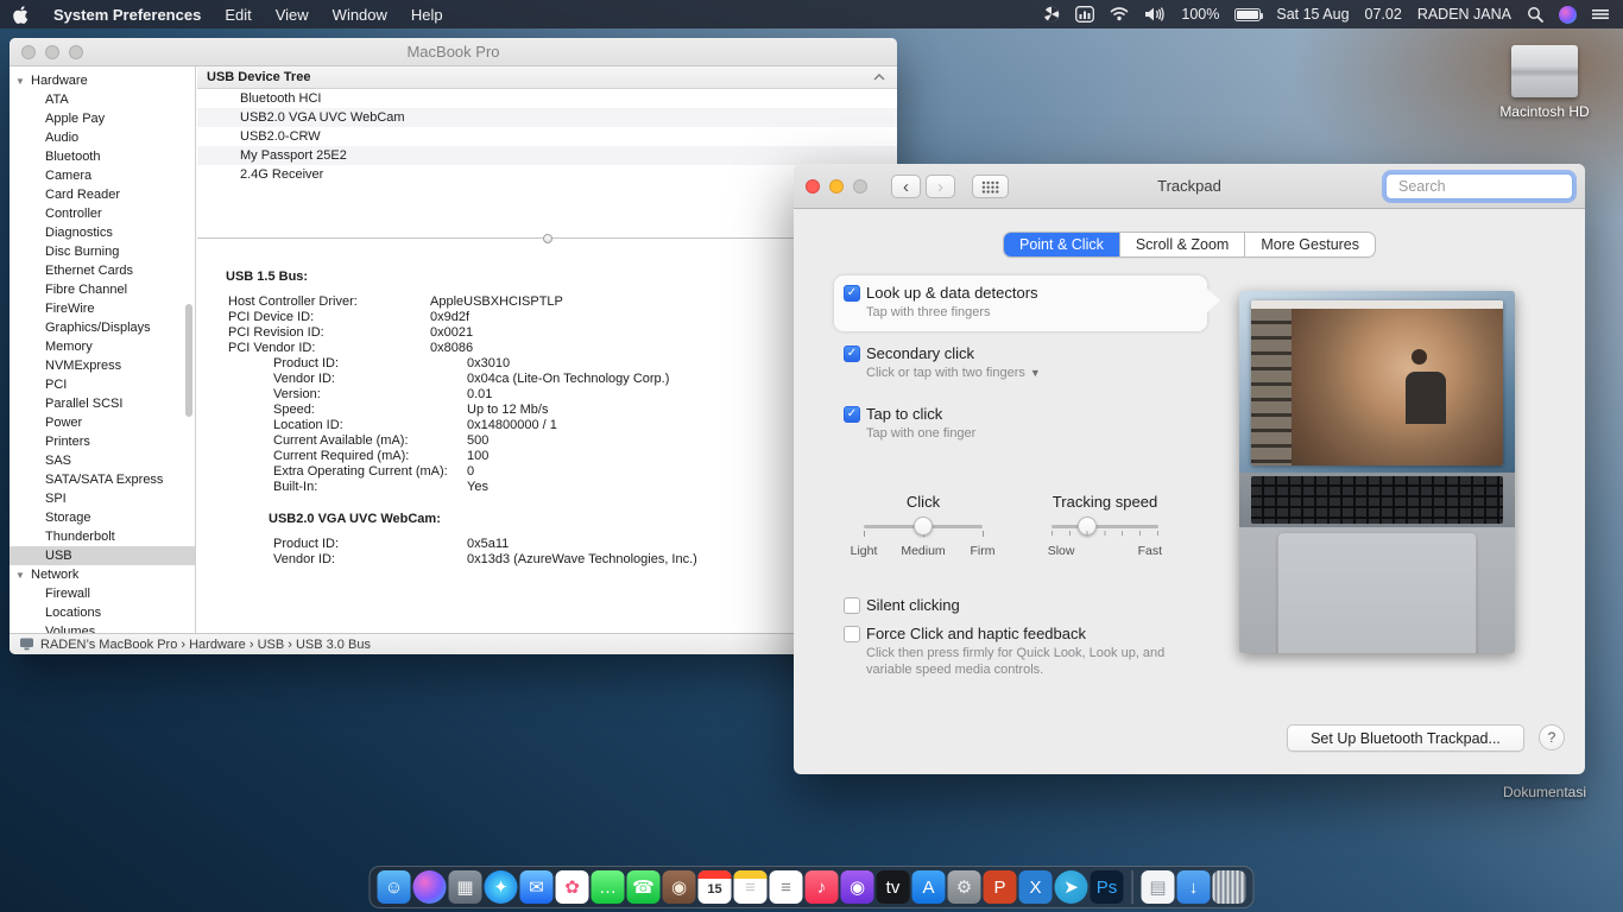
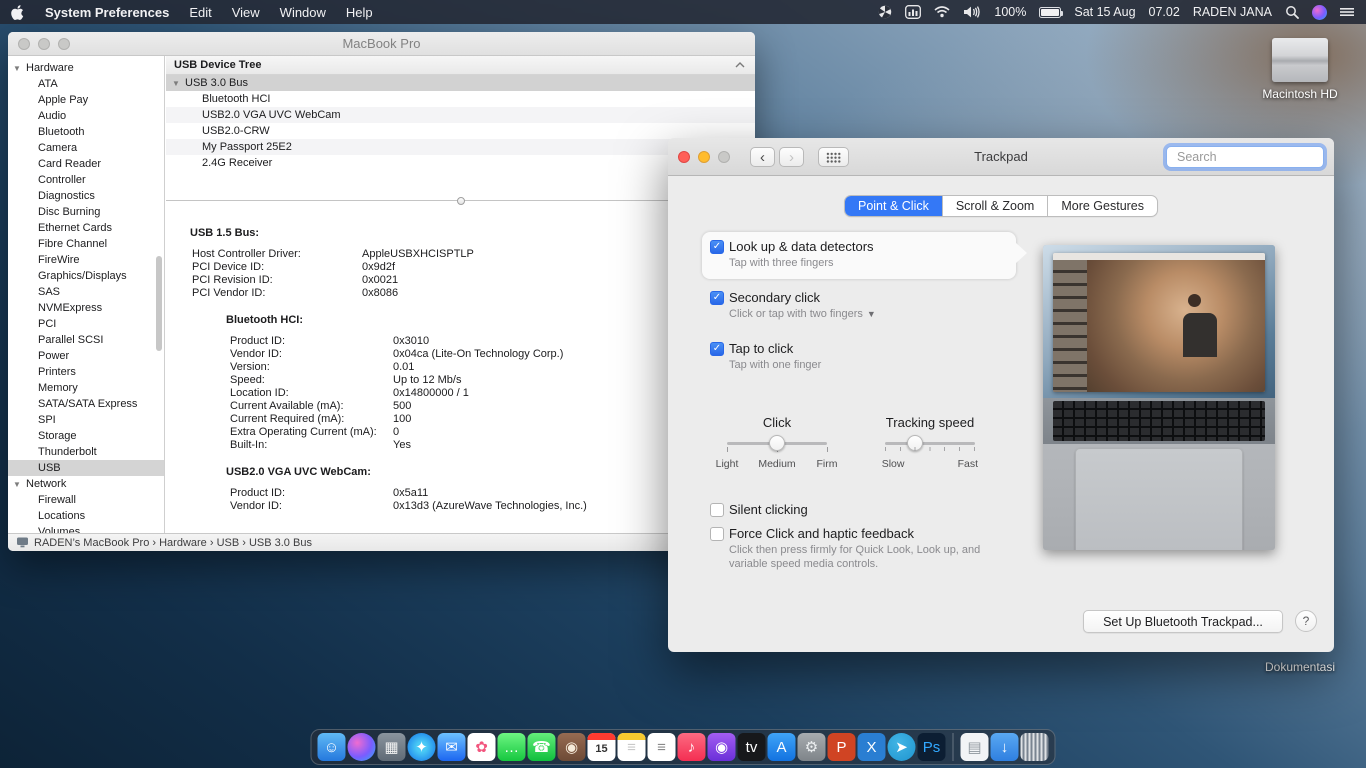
  System Preferences
  Edit
  View
  Window
  Help
  100%
  Sat 15 Aug
  07.02
  RADEN JANA
  MacBook Pro
  ▼ Hardware
  ATA
  Apple Pay
  Audio
  Bluetooth
  Camera
  Card Reader
  Controller
  Diagnostics
  Disc Burning
  Ethernet Cards
  Fibre Channel
  FireWire
  Graphics/Displays
- Memory
+ SAS
  NVMExpress
  PCI
  Parallel SCSI
  Power
  Printers
- SAS
+ Memory
  SATA/SATA Express
  SPI
  Storage
  Thunderbolt
  USB
  ▼ Network
  Firewall
  Locations
  Volumes
  USB Device Tree
+ ▼ USB 3.0 Bus
  Bluetooth HCI
  USB2.0 VGA UVC WebCam
  USB2.0-CRW
  My Passport 25E2
  2.4G Receiver
  USB 1.5 Bus:
  Host Controller Driver:
  AppleUSBXHCISPTLP
  PCI Device ID:
  0x9d2f
  PCI Revision ID:
  0x0021
  PCI Vendor ID:
  0x8086
+ Bluetooth HCI:
  Product ID:
  0x3010
  Vendor ID:
  0x04ca (Lite-On Technology Corp.)
  Version:
  0.01
  Speed:
  Up to 12 Mb/s
  Location ID:
  0x14800000 / 1
  Current Available (mA):
  500
  Current Required (mA):
  100
  Extra Operating Current (mA):
  0
  Built-In:
  Yes
  USB2.0 VGA UVC WebCam:
  Product ID:
  0x5a11
  Vendor ID:
  0x13d3 (AzureWave Technologies, Inc.)
  RADEN’s MacBook Pro › Hardware › USB › USB 3.0 Bus
  ‹
  ›
  Trackpad
  Search
  Point & Click
  Scroll & Zoom
  More Gestures
  ✓
  Look up & data detectors
  Tap with three fingers
  ✓
  Secondary click
  Click or tap with two fingers ▼
  ✓
  Tap to click
  Tap with one finger
  Click
  Light
  Medium
  Firm
  Tracking speed
  Slow
  Fast
  Silent clicking
  Force Click and haptic feedback
  Click then press firmly for Quick Look, Look up, and variable speed media controls.
  Set Up Bluetooth Trackpad...
  ?
  Macintosh HD
  Dokumentasi
  ☺
  ▦
  ✦
  ✉
  ✿
  …
  ☎
  ◉
  15
  ≡
  ≡
  ♪
  ◉
  tv
  A
  ⚙
  P
  X
  ➤
  Ps
  ▤
  ↓
